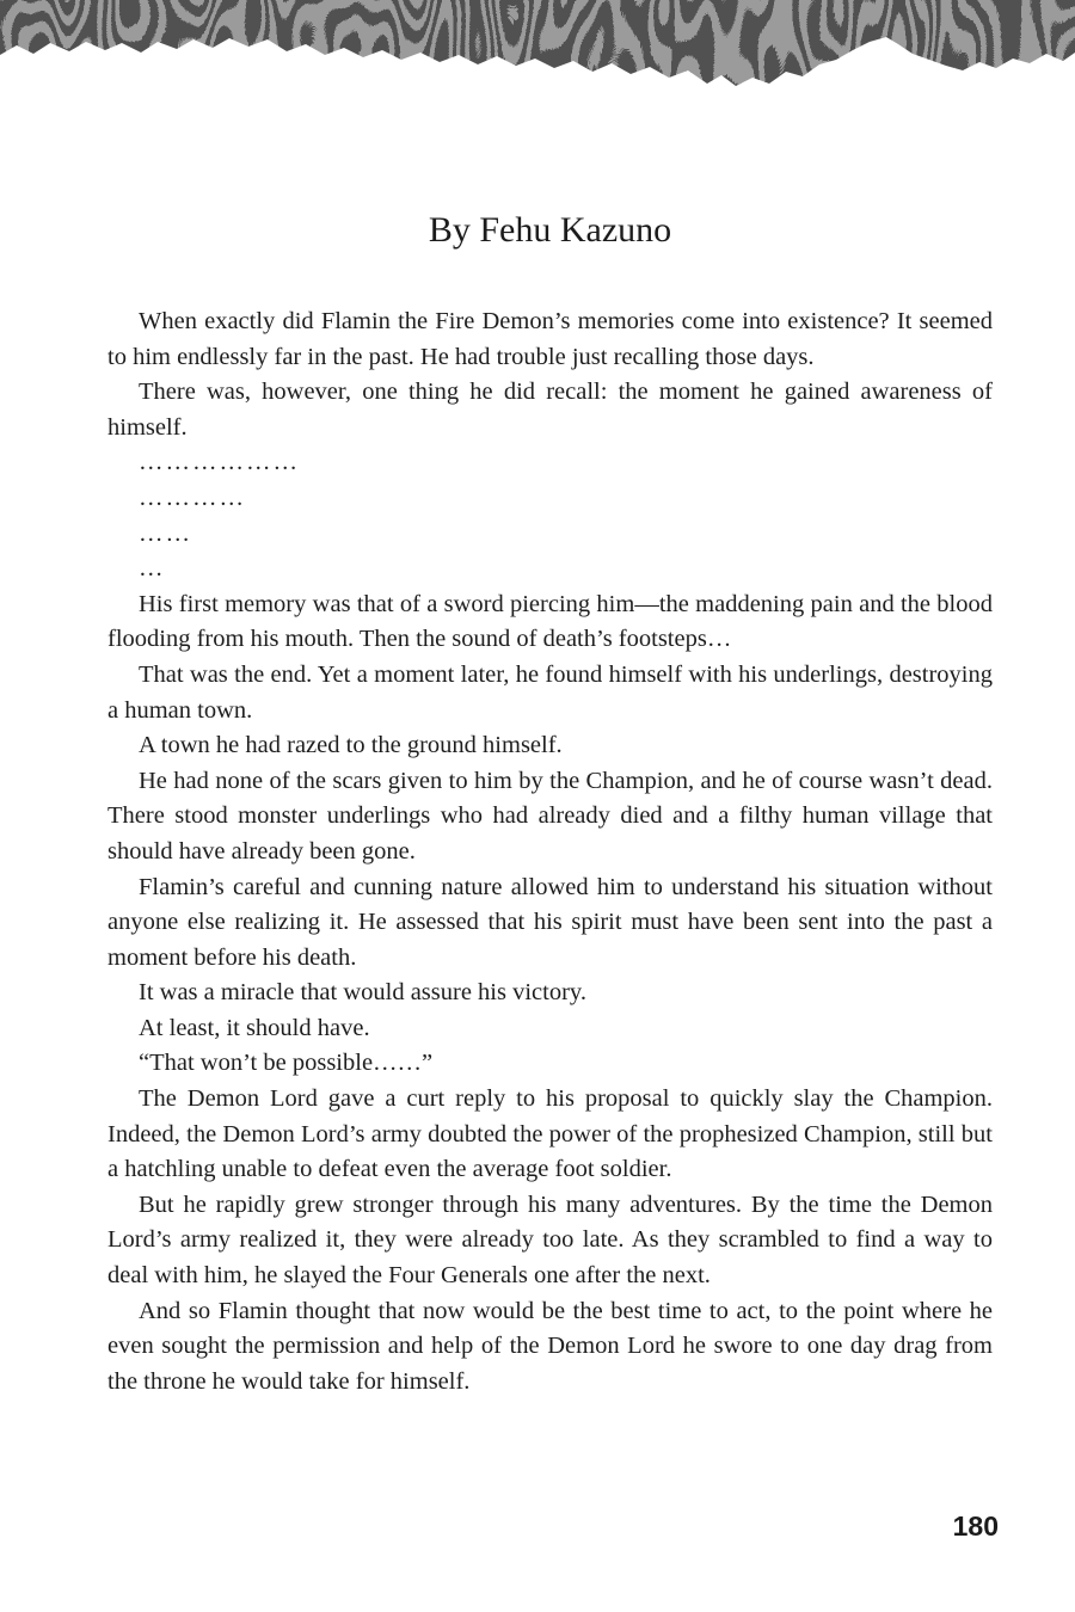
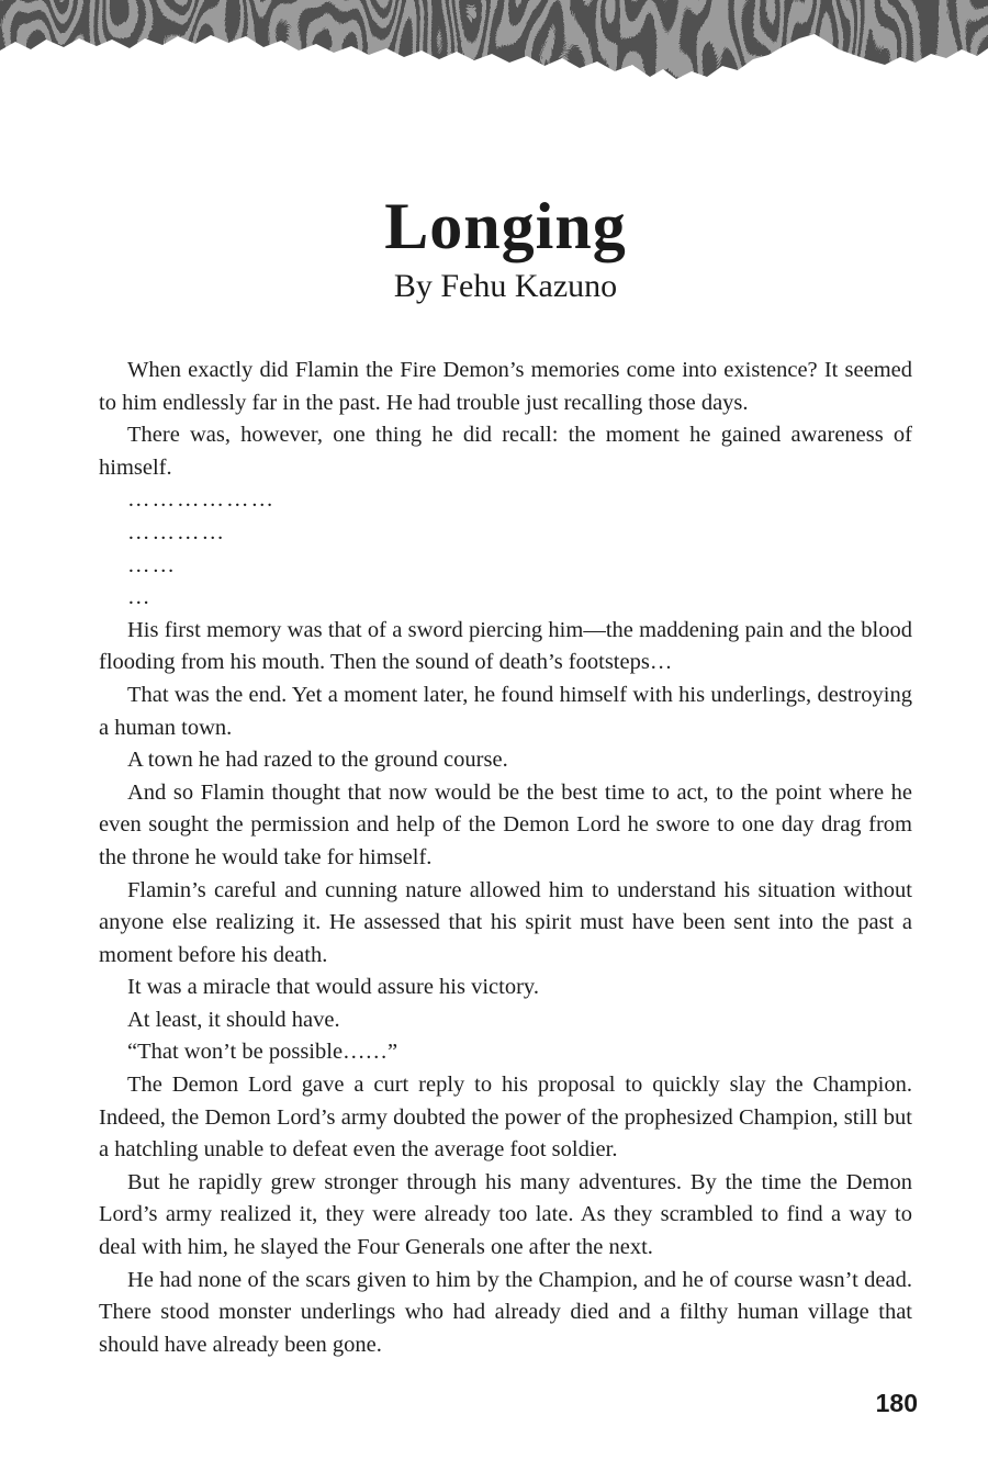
+ Longing
  By Fehu Kazuno
  When exactly did Flamin the Fire Demon’s memories come into existence? It seemed to him endlessly far in the past. He had trouble just recalling those days.
  There was, however, one thing he did recall: the moment he gained awareness of himself.
  ………………
  …………
  ……
  …
  His first memory was that of a sword piercing him—the maddening pain and the blood flooding from his mouth. Then the sound of death’s footsteps…
  That was the end. Yet a moment later, he found himself with his underlings, destroying a human town.
- A town he had razed to the ground himself.
+ A town he had razed to the ground course.
- He had none of the scars given to him by the Champion, and he of course wasn’t dead. There stood monster underlings who had already died and a filthy human village that should have already been gone.
+ And so Flamin thought that now would be the best time to act, to the point where he even sought the permission and help of the Demon Lord he swore to one day drag from the throne he would take for himself.
  Flamin’s careful and cunning nature allowed him to understand his situation without anyone else realizing it. He assessed that his spirit must have been sent into the past a moment before his death.
  It was a miracle that would assure his victory.
  At least, it should have.
  “That won’t be possible……”
  The Demon Lord gave a curt reply to his proposal to quickly slay the Champion. Indeed, the Demon Lord’s army doubted the power of the prophesized Champion, still but a hatchling unable to defeat even the average foot soldier.
  But he rapidly grew stronger through his many adventures. By the time the Demon Lord’s army realized it, they were already too late. As they scrambled to find a way to deal with him, he slayed the Four Generals one after the next.
- And so Flamin thought that now would be the best time to act, to the point where he even sought the permission and help of the Demon Lord he swore to one day drag from the throne he would take for himself.
+ He had none of the scars given to him by the Champion, and he of course wasn’t dead. There stood monster underlings who had already died and a filthy human village that should have already been gone.
  180
